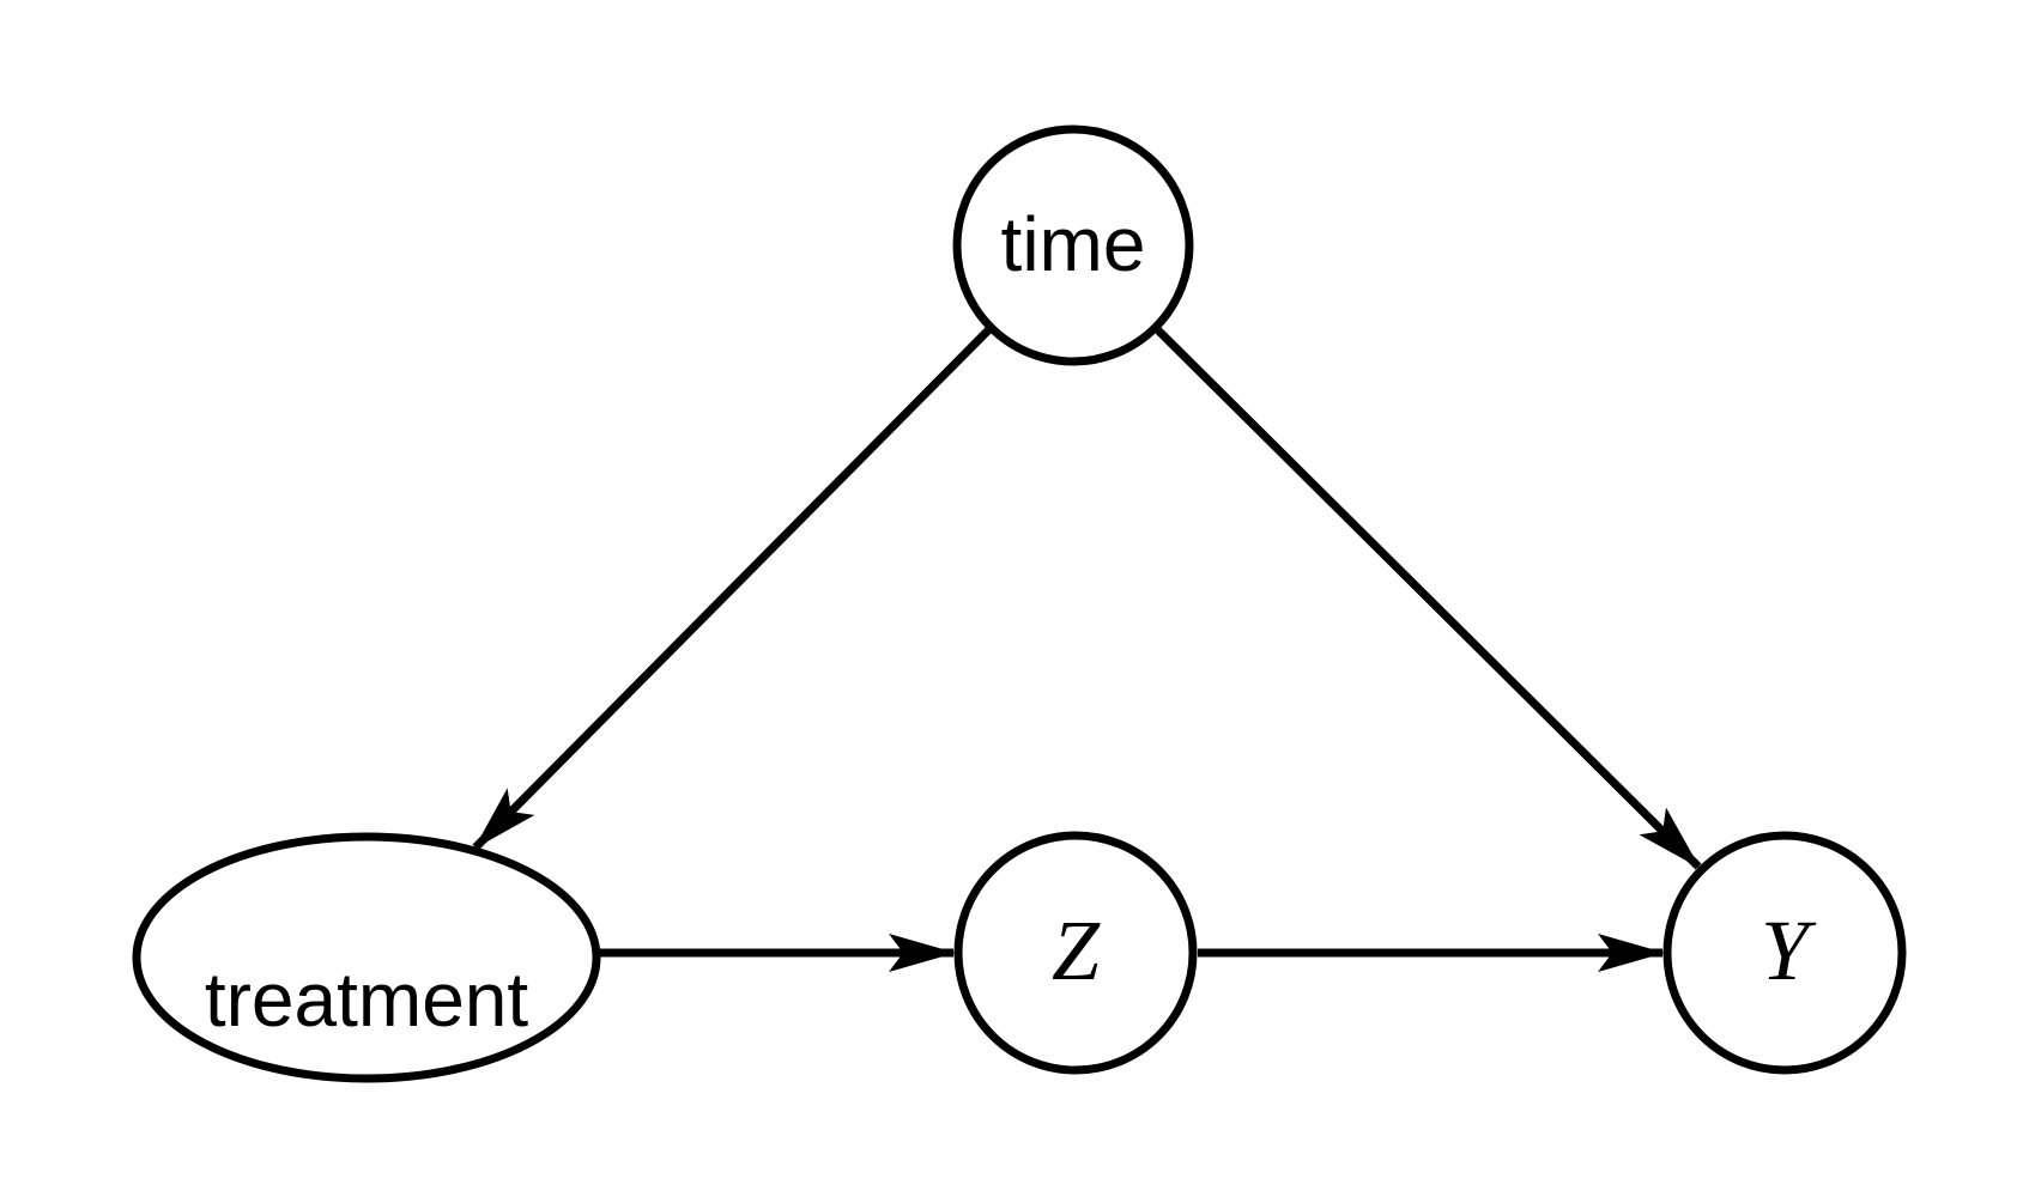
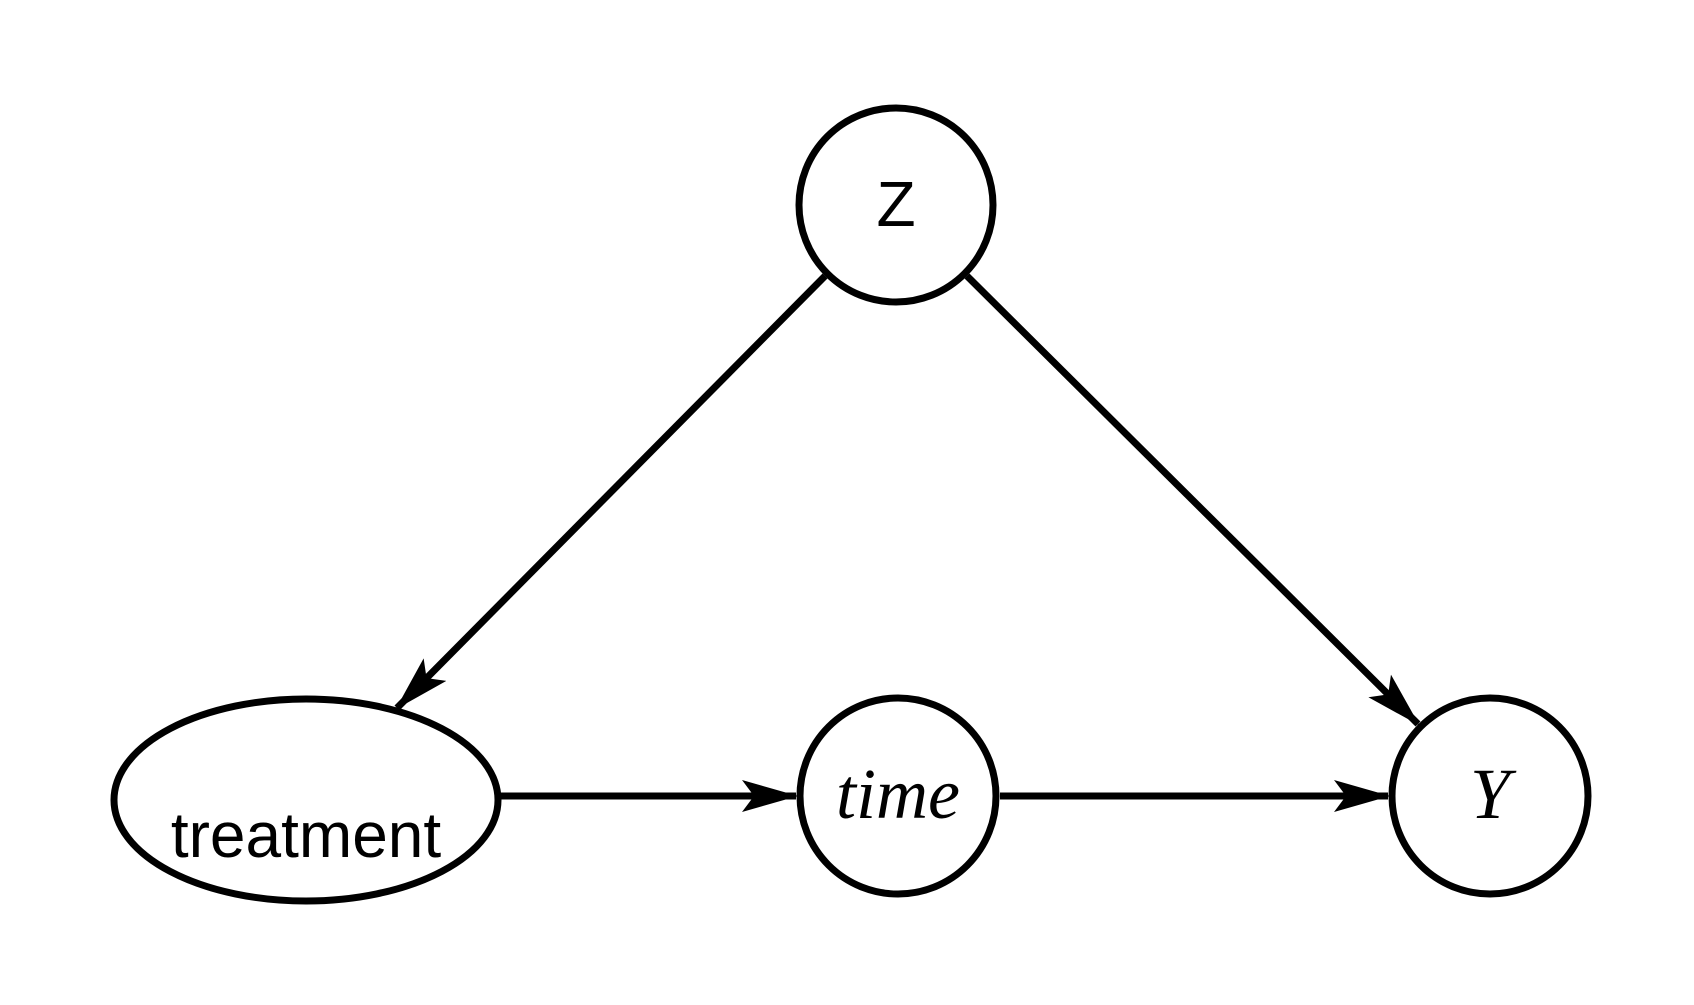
- time
+ Z
  treatment
- Z
+ time
  Y
